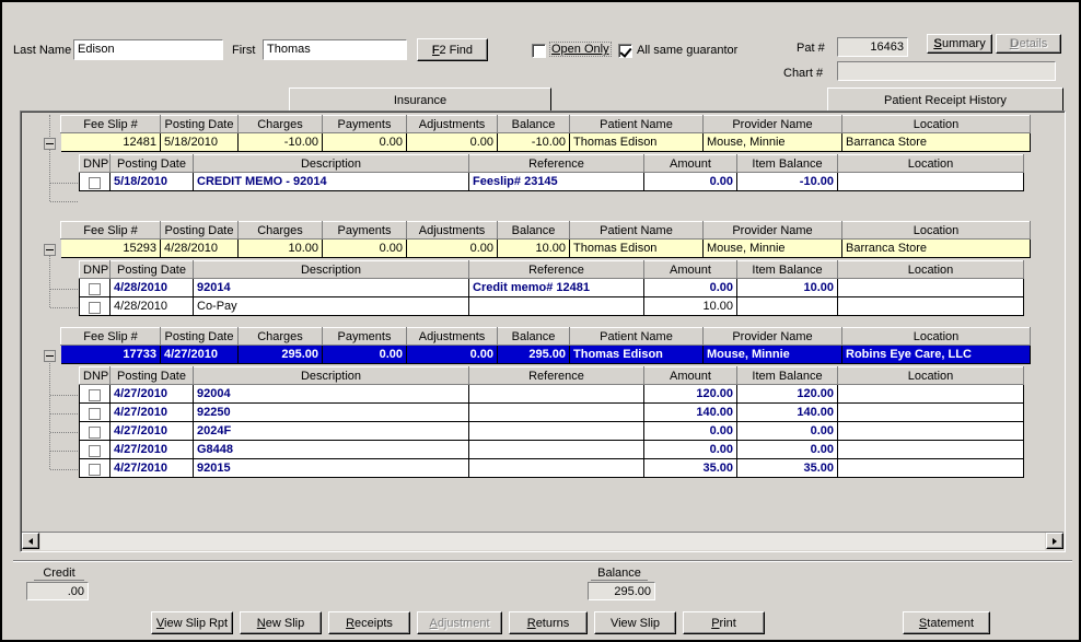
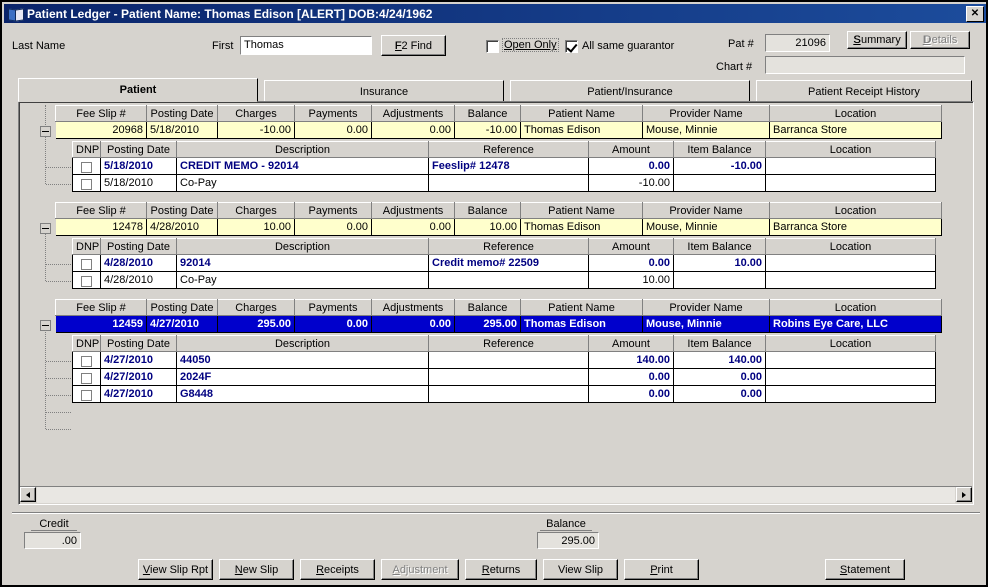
+ Patient Ledger - Patient Name: Thomas Edison [ALERT] DOB:4/24/1962
+ ✕
  Last Name
- Edison
  First
  Thomas
  F
  F2 Find
  Open Only
  All same guarantor
  Pat #
- 16463
+ 21096
  Chart #
  S
  Summary
  D
  Details
+ Patient
  Insurance
+ Patient/Insurance
  Patient Receipt History
  Fee Slip #	Posting Date	Charges	Payments	Adjustments	Balance	Patient Name	Provider Name	Location
- 12481	5/18/2010	-10.00	0.00	0.00	-10.00	Thomas Edison	Mouse, Minnie	Barranca Store
+ 20968	5/18/2010	-10.00	0.00	0.00	-10.00	Thomas Edison	Mouse, Minnie	Barranca Store
  DNP	Posting Date	Description	Reference	Amount	Item Balance	Location
- 	5/18/2010	CREDIT MEMO - 92014	Feeslip# 23145	0.00	-10.00
+ 	5/18/2010	CREDIT MEMO - 92014	Feeslip# 12478	0.00	-10.00
+ 	5/18/2010	Co-Pay		-10.00
  Fee Slip #	Posting Date	Charges	Payments	Adjustments	Balance	Patient Name	Provider Name	Location
- 15293	4/28/2010	10.00	0.00	0.00	10.00	Thomas Edison	Mouse, Minnie	Barranca Store
+ 12478	4/28/2010	10.00	0.00	0.00	10.00	Thomas Edison	Mouse, Minnie	Barranca Store
  DNP	Posting Date	Description	Reference	Amount	Item Balance	Location
- 	4/28/2010	92014	Credit memo# 12481	0.00	10.00
+ 	4/28/2010	92014	Credit memo# 22509	0.00	10.00
  	4/28/2010	Co-Pay		10.00
  Fee Slip #	Posting Date	Charges	Payments	Adjustments	Balance	Patient Name	Provider Name	Location
- 17733	4/27/2010	295.00	0.00	0.00	295.00	Thomas Edison	Mouse, Minnie	Robins Eye Care, LLC
+ 12459	4/27/2010	295.00	0.00	0.00	295.00	Thomas Edison	Mouse, Minnie	Robins Eye Care, LLC
  DNP	Posting Date	Description	Reference	Amount	Item Balance	Location
- 	4/27/2010	92004		120.00	120.00
- 	4/27/2010	92250		140.00	140.00
+ 	4/27/2010	44050		140.00	140.00
  	4/27/2010	2024F		0.00	0.00
  	4/27/2010	G8448		0.00	0.00
- 	4/27/2010	92015		35.00	35.00
  Credit
  .00
  Balance
  295.00
  View Slip Rpt
  New Slip
  Receipts
  Adjustment
  Returns
  View Slip
  Print
  Statement
